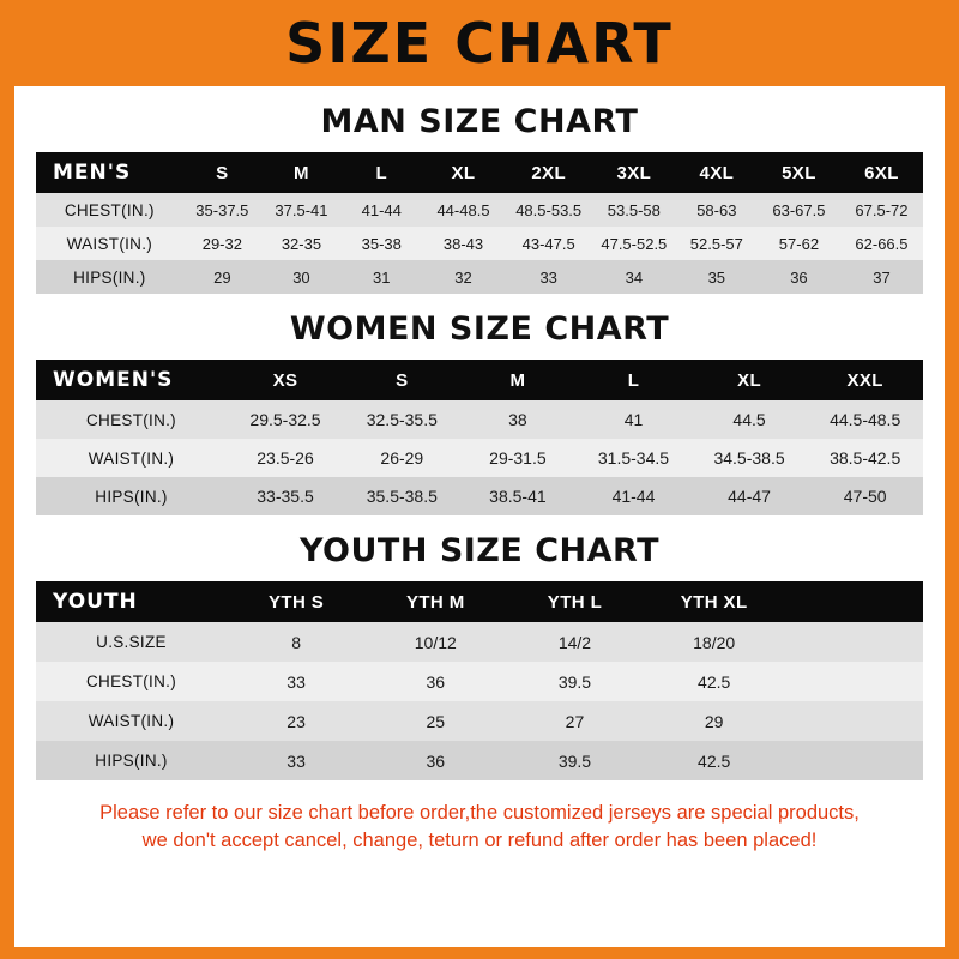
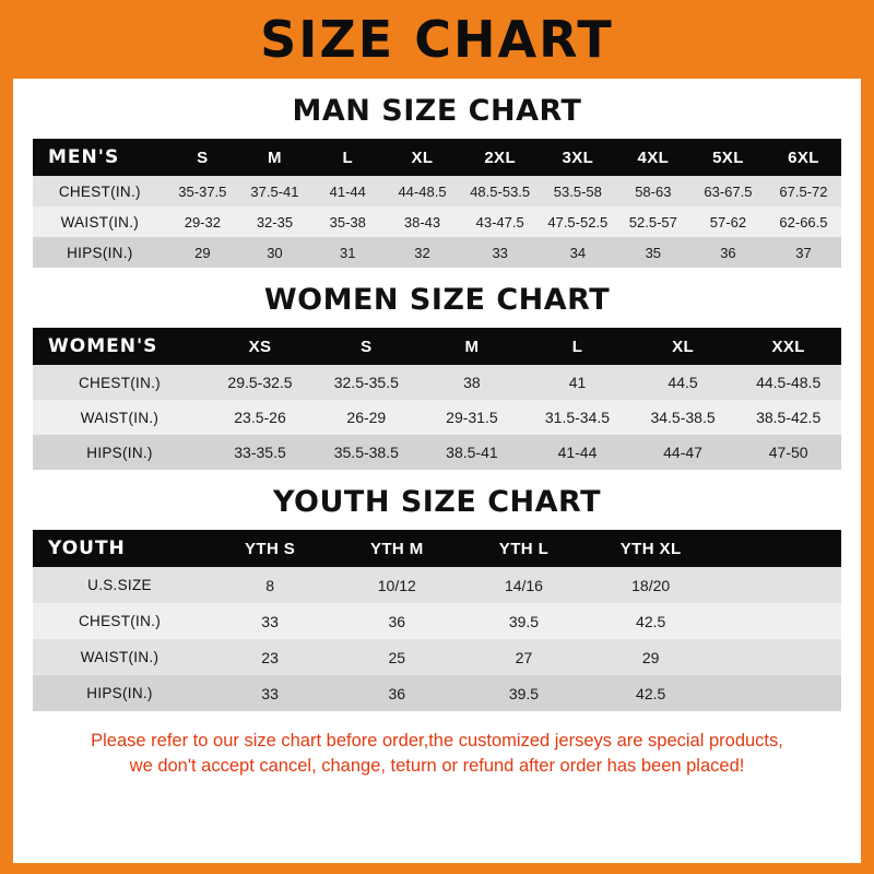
  SIZE CHART
  MAN SIZE CHART
  MEN'S	S	M	L	XL	2XL	3XL	4XL	5XL	6XL
  CHEST(IN.)	35-37.5	37.5-41	41-44	44-48.5	48.5-53.5	53.5-58	58-63	63-67.5	67.5-72
  WAIST(IN.)	29-32	32-35	35-38	38-43	43-47.5	47.5-52.5	52.5-57	57-62	62-66.5
  HIPS(IN.)	29	30	31	32	33	34	35	36	37
  WOMEN SIZE CHART
  WOMEN'S	XS	S	M	L	XL	XXL
  CHEST(IN.)	29.5-32.5	32.5-35.5	38	41	44.5	44.5-48.5
  WAIST(IN.)	23.5-26	26-29	29-31.5	31.5-34.5	34.5-38.5	38.5-42.5
  HIPS(IN.)	33-35.5	35.5-38.5	38.5-41	41-44	44-47	47-50
  YOUTH SIZE CHART
  YOUTH	YTH S	YTH M	YTH L	YTH XL
- U.S.SIZE	8	10/12	14/2	18/20
+ U.S.SIZE	8	10/12	14/16	18/20
  CHEST(IN.)	33	36	39.5	42.5
  WAIST(IN.)	23	25	27	29
  HIPS(IN.)	33	36	39.5	42.5
  Please refer to our size chart before order,the customized jerseys are special products,
  we don't accept cancel, change, teturn or refund after order has been placed!
